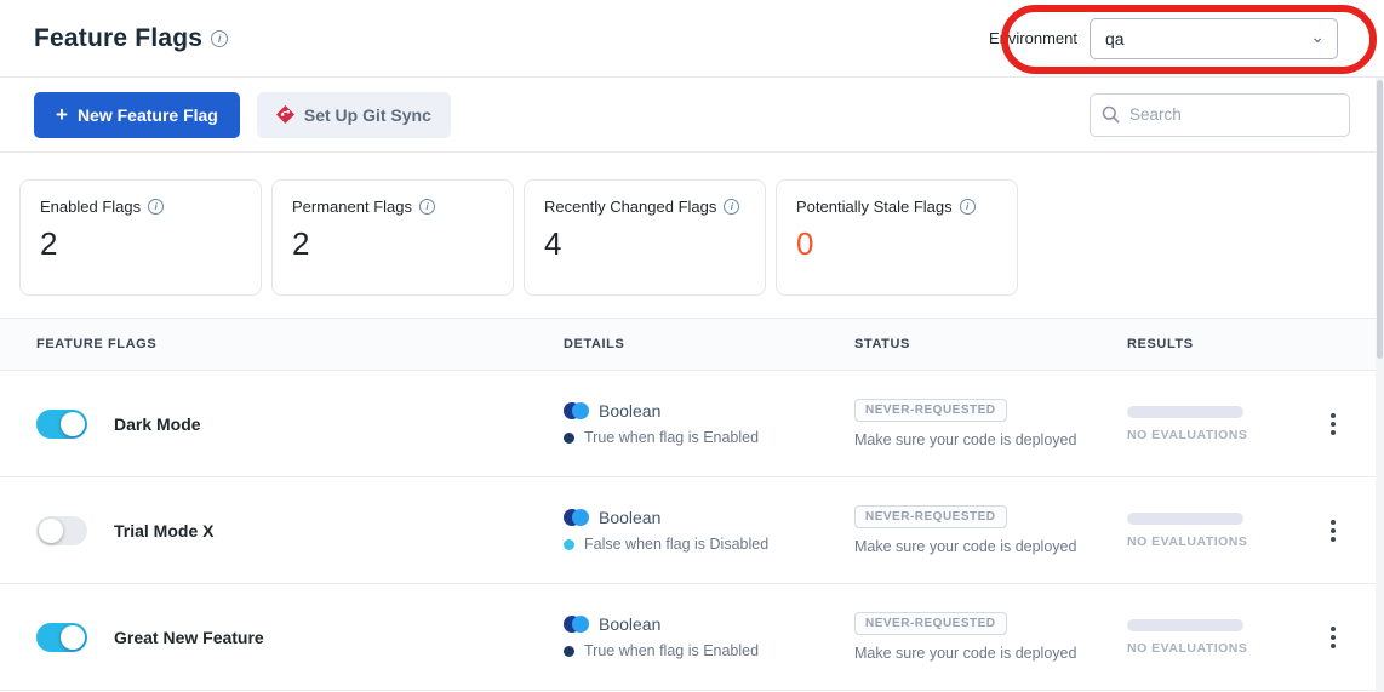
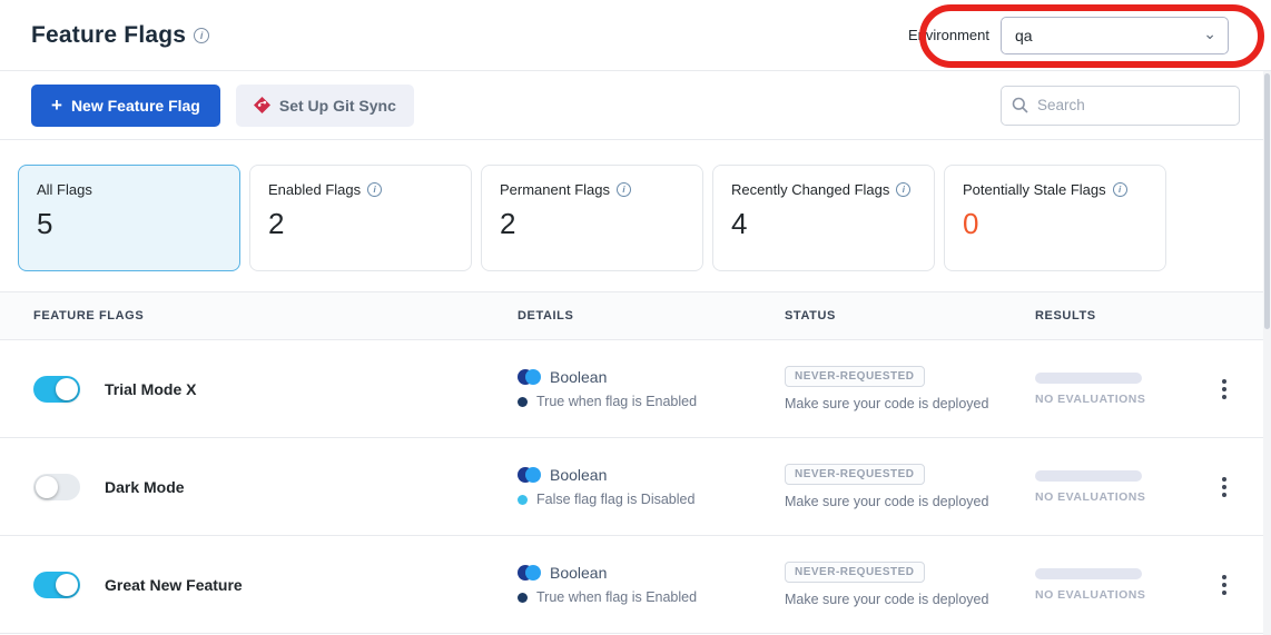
  Feature Flags
  i
  Environment
  qa
  ⌄
  +
  New Feature Flag
  Set Up Git Sync
  Search
+ All Flags
+ 5
  Enabled Flags
  i
  2
  Permanent Flags
  i
  2
  Recently Changed Flags
  i
  4
  Potentially Stale Flags
  i
  0
  FEATURE FLAGS
  DETAILS
  STATUS
  RESULTS
- Dark Mode
+ Trial Mode X
  Boolean
  True when flag is Enabled
  NEVER-REQUESTED
  Make sure your code is deployed
  NO EVALUATIONS
- Trial Mode X
+ Dark Mode
  Boolean
- False when flag is Disabled
+ False flag flag is Disabled
  NEVER-REQUESTED
  Make sure your code is deployed
  NO EVALUATIONS
  Great New Feature
  Boolean
  True when flag is Enabled
  NEVER-REQUESTED
  Make sure your code is deployed
  NO EVALUATIONS
